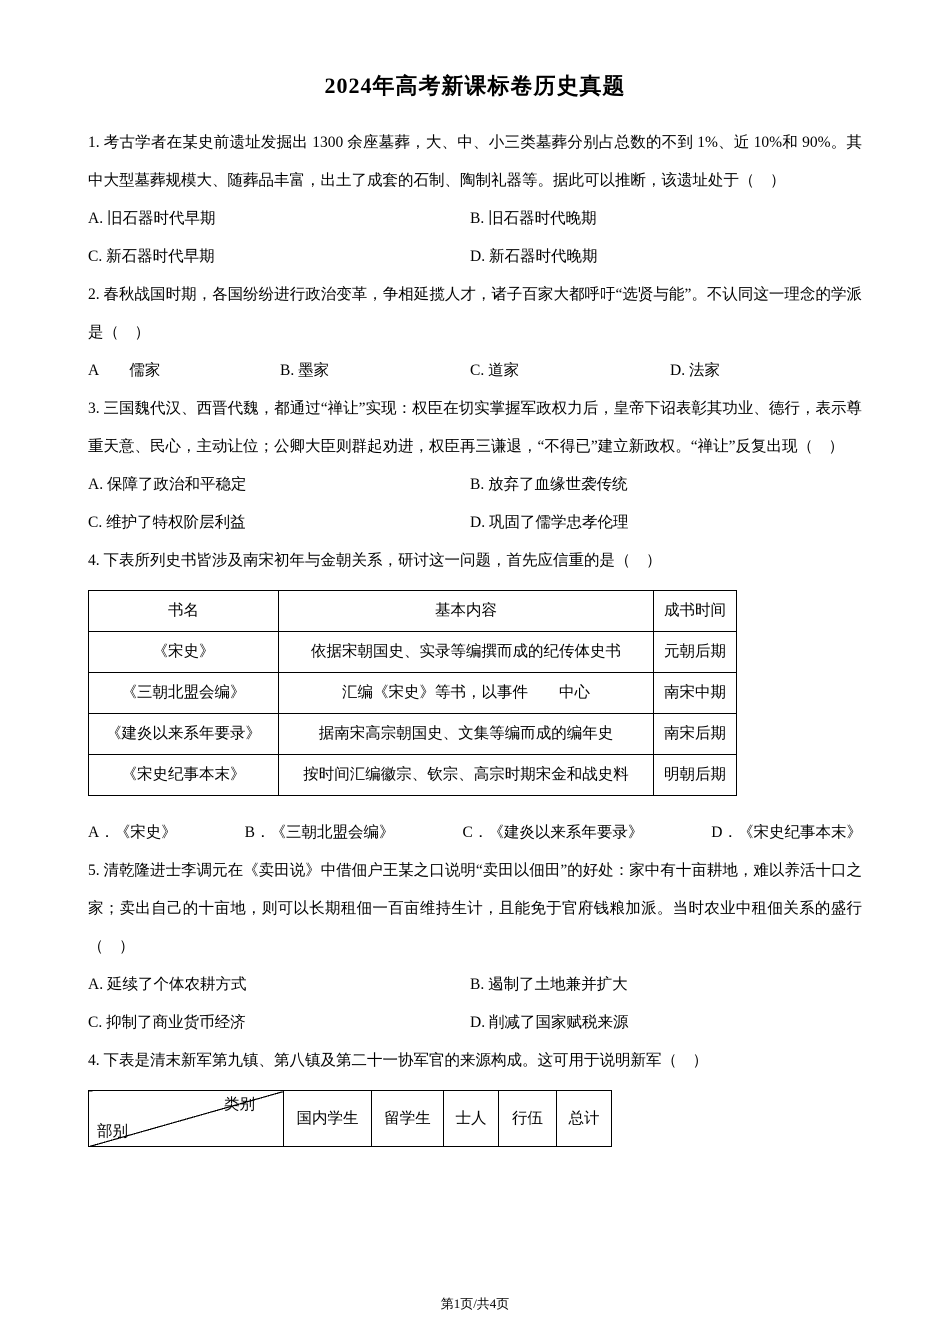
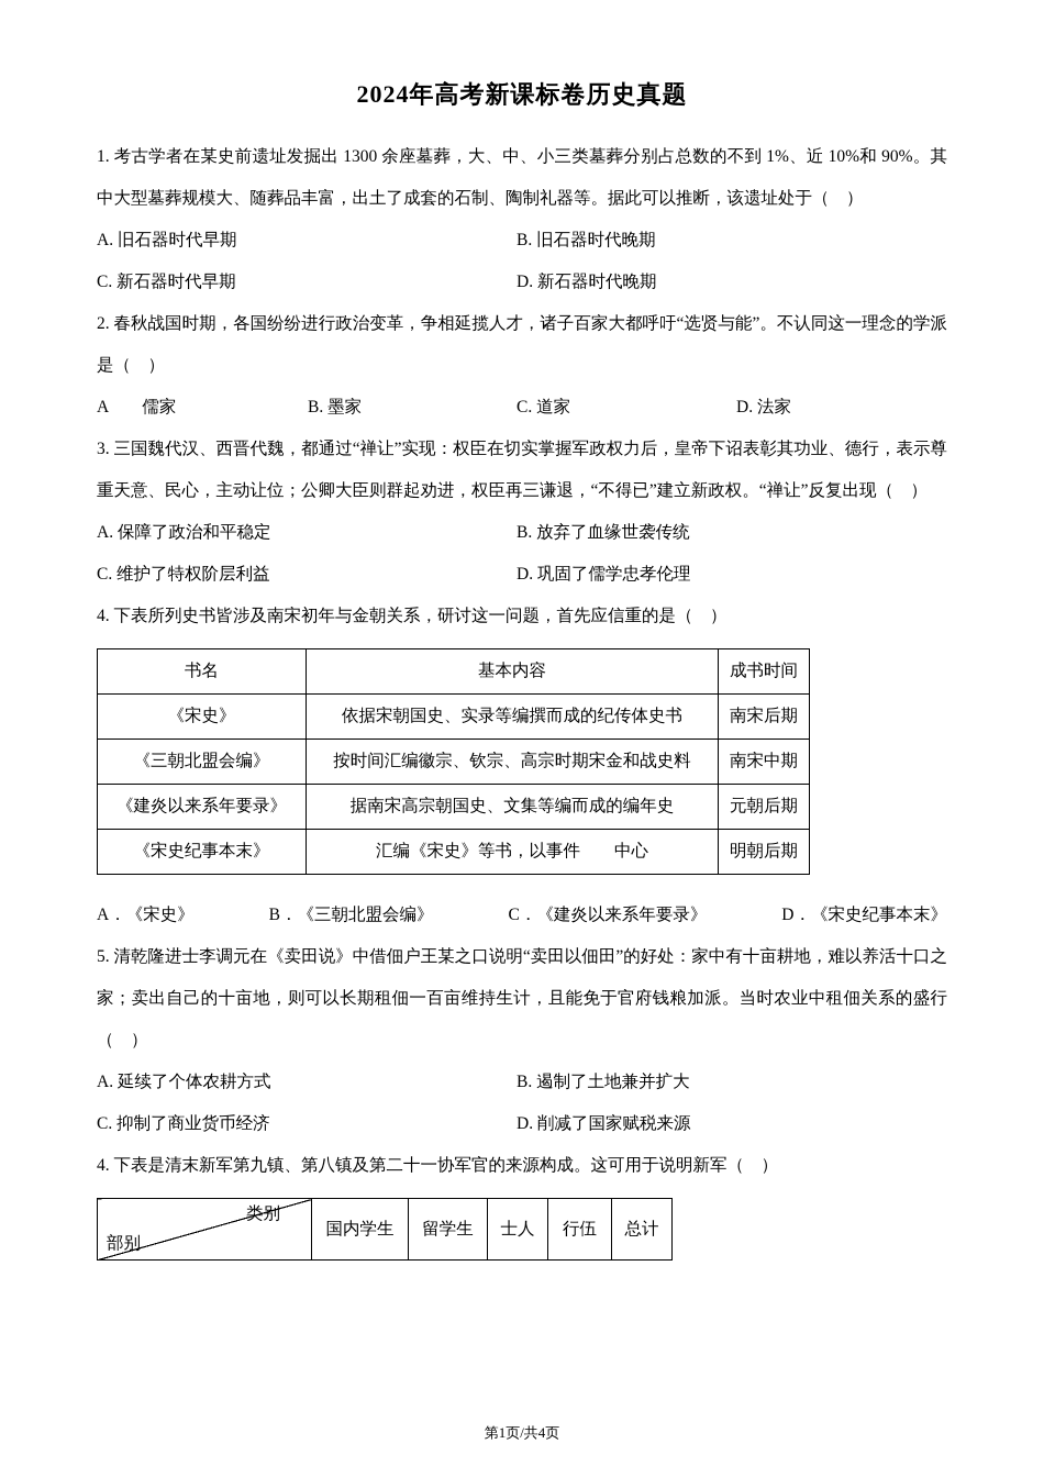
  2024年高考新课标卷历史真题
  1. 考古学者在某史前遗址发掘出 1300 余座墓葬，大、中、小三类墓葬分别占总数的不到 1%、近 10%和 90%。其中大型墓葬规模大、随葬品丰富，出土了成套的石制、陶制礼器等。据此可以推断，该遗址处于（ ）
  A. 旧石器时代早期
  B. 旧石器时代晚期
  C. 新石器时代早期
  D. 新石器时代晚期
  2. 春秋战国时期，各国纷纷进行政治变革，争相延揽人才，诸子百家大都呼吁“选贤与能”。不认同这一理念的学派是（ ）
  A 儒家
  B. 墨家
  C. 道家
  D. 法家
  3. 三国魏代汉、西晋代魏，都通过“禅让”实现：权臣在切实掌握军政权力后，皇帝下诏表彰其功业、德行，表示尊重天意、民心，主动让位；公卿大臣则群起劝进，权臣再三谦退，“不得已”建立新政权。“禅让”反复出现（ ）
  A. 保障了政治和平稳定
  B. 放弃了血缘世袭传统
  C. 维护了特权阶层利益
  D. 巩固了儒学忠孝伦理
  4. 下表所列史书皆涉及南宋初年与金朝关系，研讨这一问题，首先应信重的是（ ）
  书名	基本内容	成书时间
- 《宋史》	依据宋朝国史、实录等编撰而成的纪传体史书	元朝后期
+ 《宋史》	依据宋朝国史、实录等编撰而成的纪传体史书	南宋后期
- 《三朝北盟会编》	汇编《宋史》等书，以事件 中心	南宋中期
+ 《三朝北盟会编》	按时间汇编徽宗、钦宗、高宗时期宋金和战史料	南宋中期
- 《建炎以来系年要录》	据南宋高宗朝国史、文集等编而成的编年史	南宋后期
+ 《建炎以来系年要录》	据南宋高宗朝国史、文集等编而成的编年史	元朝后期
- 《宋史纪事本末》	按时间汇编徽宗、钦宗、高宗时期宋金和战史料	明朝后期
+ 《宋史纪事本末》	汇编《宋史》等书，以事件 中心	明朝后期
  A．《宋史》
  B．《三朝北盟会编》
  C．《建炎以来系年要录》
  D．《宋史纪事本末》
  5. 清乾隆进士李调元在《卖田说》中借佃户王某之口说明“卖田以佃田”的好处：家中有十亩耕地，难以养活十口之家；卖出自己的十亩地，则可以长期租佃一百亩维持生计，且能免于官府钱粮加派。当时农业中租佃关系的盛行（ ）
  A. 延续了个体农耕方式
  B. 遏制了土地兼并扩大
  C. 抑制了商业货币经济
  D. 削减了国家赋税来源
  4. 下表是清末新军第九镇、第八镇及第二十一协军官的来源构成。这可用于说明新军（ ）
  类别 部别	国内学生	留学生	士人	行伍	总计
  第1页/共4页
